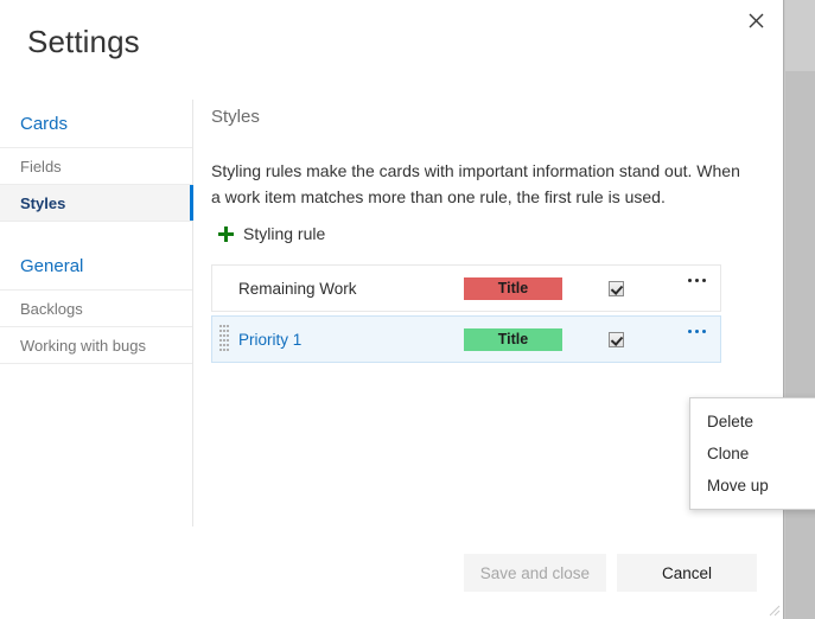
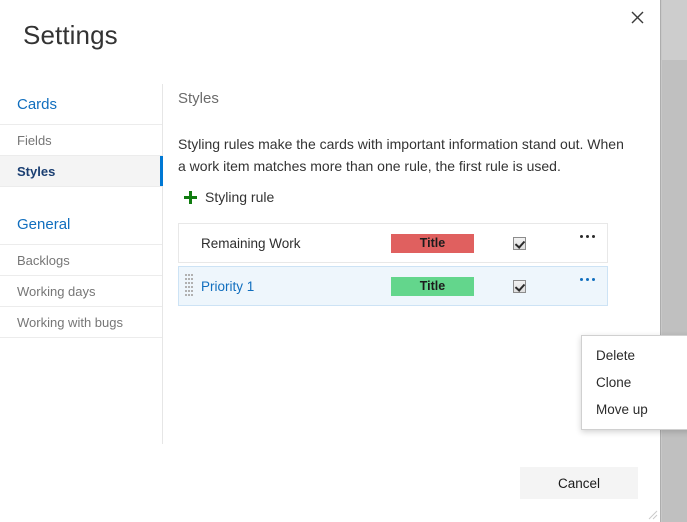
  Settings
  Cards
  Fields
  Styles
  General
  Backlogs
+ Working days
  Working with bugs
  Styles
  Styling rules make the cards with important information stand out. When a work item matches more than one rule, the first rule is used.
  Styling rule
  Remaining Work
  Title
  Priority 1
  Title
- Save and close
  Cancel
  Delete
  Clone
  Move up
